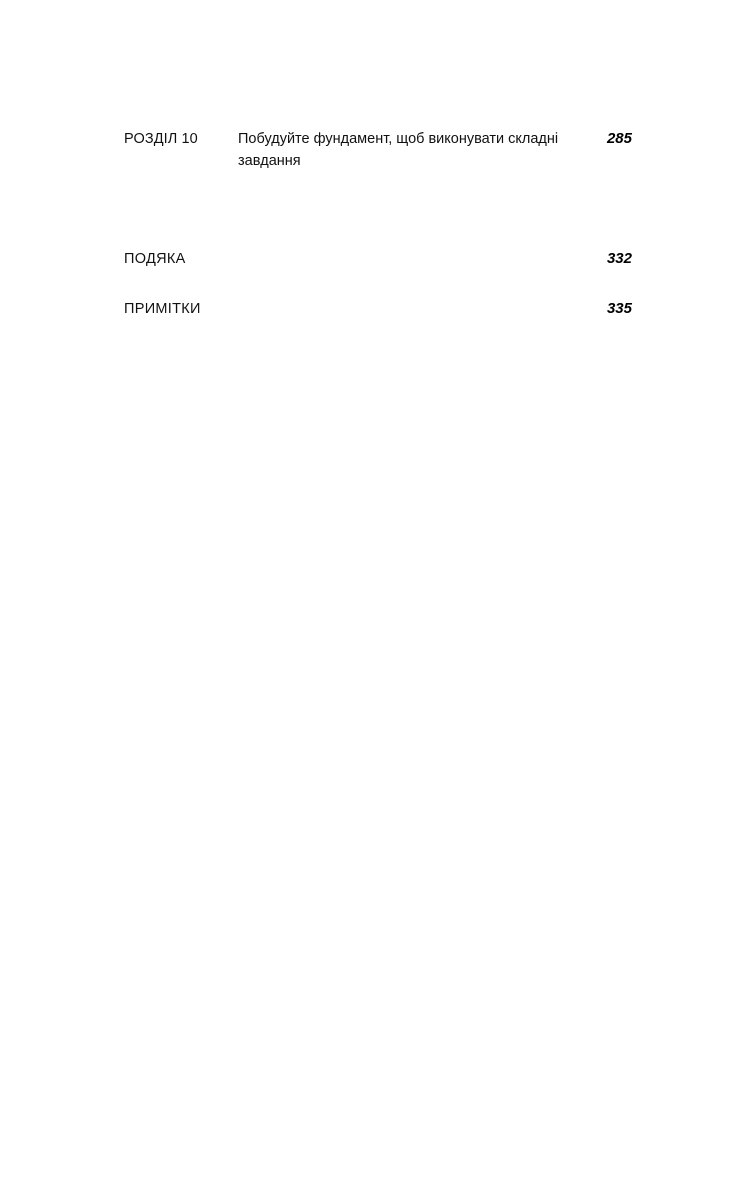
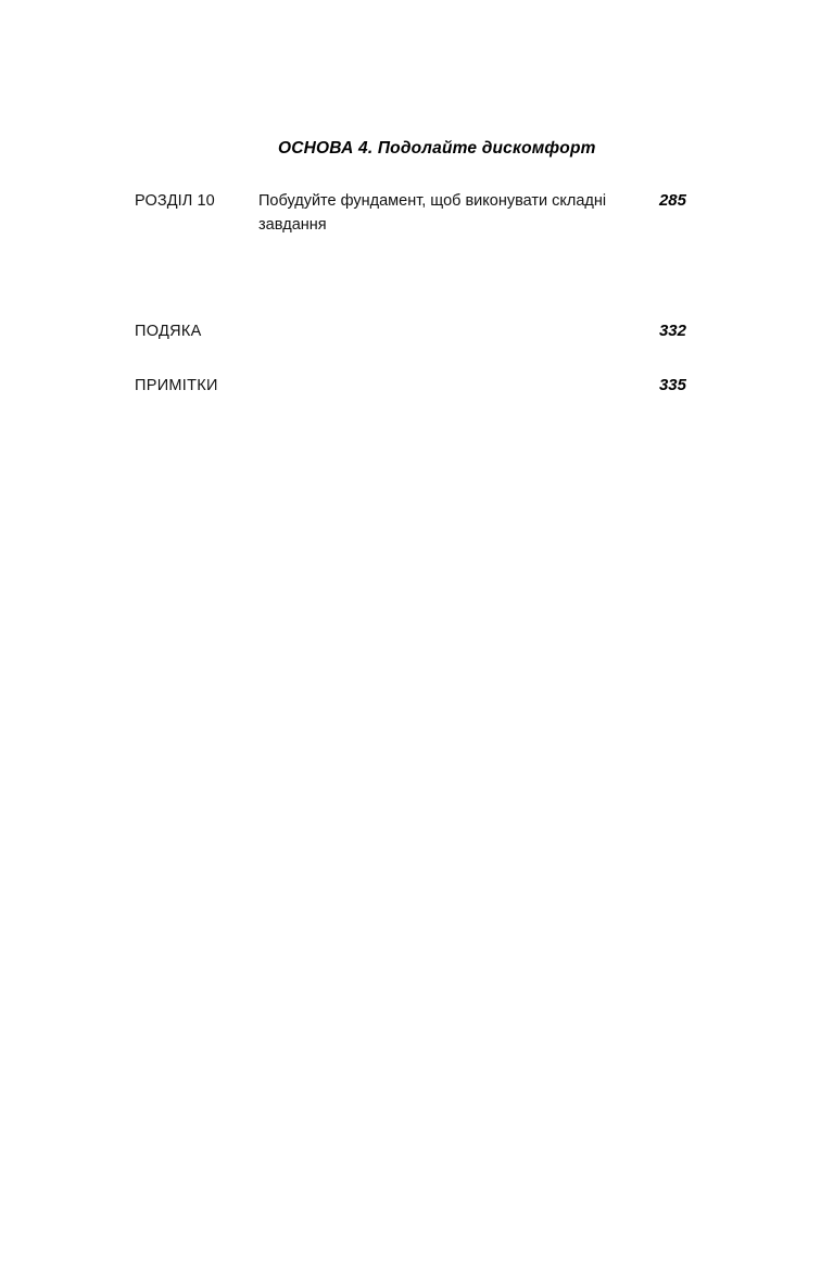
+ ОСНОВА 4. Подолайте дискомфорт
  РОЗДІЛ 10
  Побудуйте фундамент, щоб виконувати складні завдання
  285
  ПОДЯКА
  332
  ПРИМІТКИ
  335
